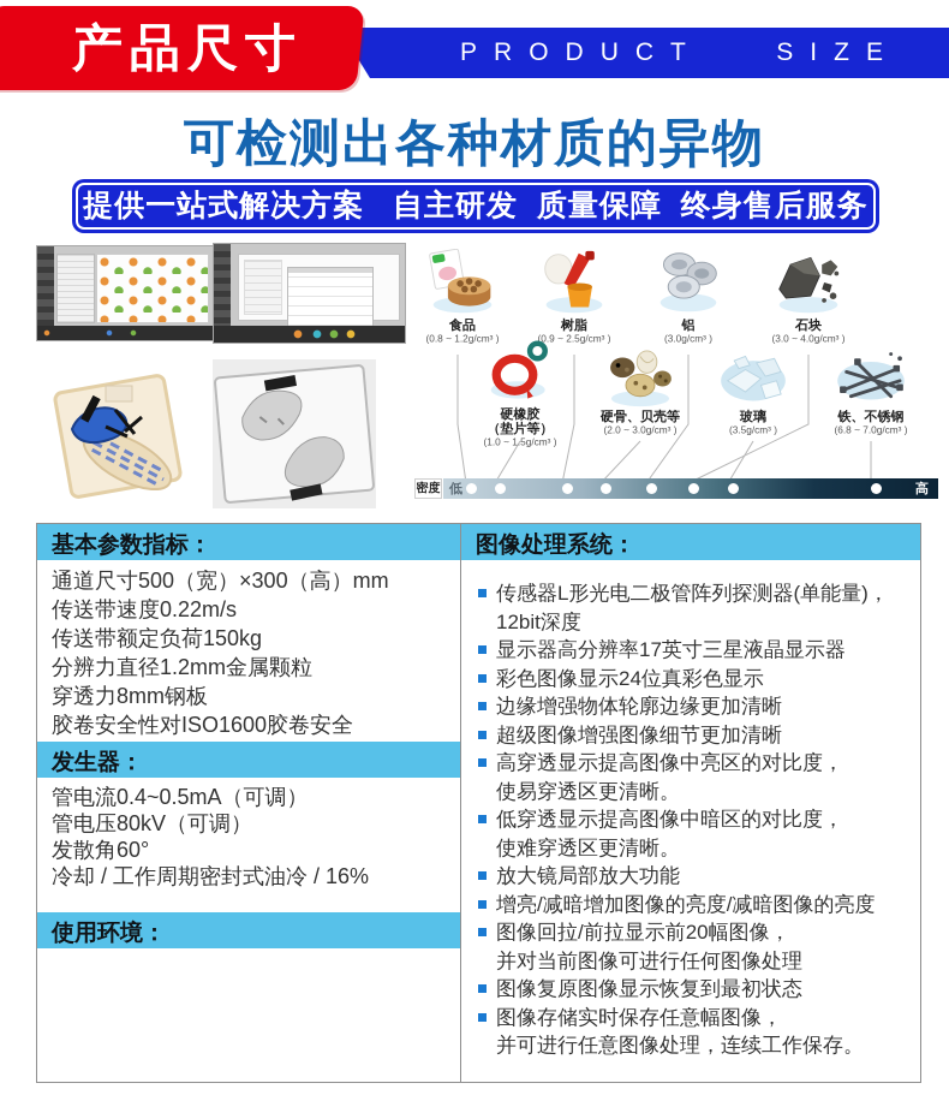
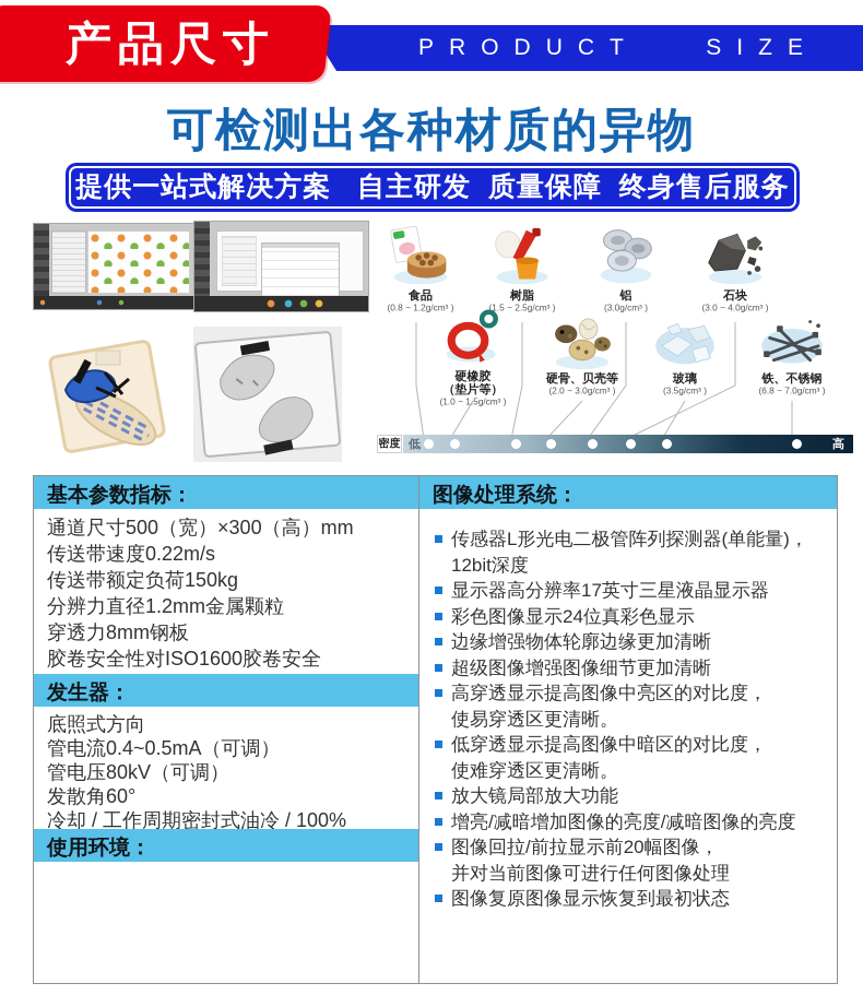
  PRODUCT SIZE
  产品尺寸
  可检测出各种材质的异物
  提供一站式解决方案 自主研发 质量保障 终身售后服务
  食品
  (0.8 ~ 1.2g/cm³ )
  树脂
- (0.9 ~ 2.5g/cm³ )
+ (1.5 ~ 2.5g/cm³ )
  铝
  (3.0g/cm³ )
  石块
  (3.0 ~ 4.0g/cm³ )
  硬橡胶
  （垫片等）
  (1.0 ~ 1.5g/cm³ )
  硬骨、贝壳等
  (2.0 ~ 3.0g/cm³ )
  玻璃
  (3.5g/cm³ )
  铁、不锈钢
  (6.8 ~ 7.0g/cm³ )
  密度
  低
  高
  基本参数指标：
  通道尺寸500（宽）×300（高）mm
  传送带速度0.22m/s
  传送带额定负荷150kg
  分辨力直径1.2mm金属颗粒
  穿透力8mm钢板
  胶卷安全性对ISO1600胶卷安全
  发生器：
+ 底照式方向
  管电流0.4~0.5mA（可调）
  管电压80kV（可调）
  发散角60°
- 冷却 / 工作周期密封式油冷 / 16%
+ 冷却 / 工作周期密封式油冷 / 100%
  使用环境：
  图像处理系统：
  传感器L形光电二极管阵列探测器(单能量)，
  12bit深度
  显示器高分辨率17英寸三星液晶显示器
  彩色图像显示24位真彩色显示
  边缘增强物体轮廓边缘更加清晰
  超级图像增强图像细节更加清晰
  高穿透显示提高图像中亮区的对比度，
  使易穿透区更清晰。
  低穿透显示提高图像中暗区的对比度，
  使难穿透区更清晰。
  放大镜局部放大功能
  增亮/减暗增加图像的亮度/减暗图像的亮度
  图像回拉/前拉显示前20幅图像，
  并对当前图像可进行任何图像处理
  图像复原图像显示恢复到最初状态
- 图像存储实时保存任意幅图像，
- 并可进行任意图像处理，连续工作保存。
